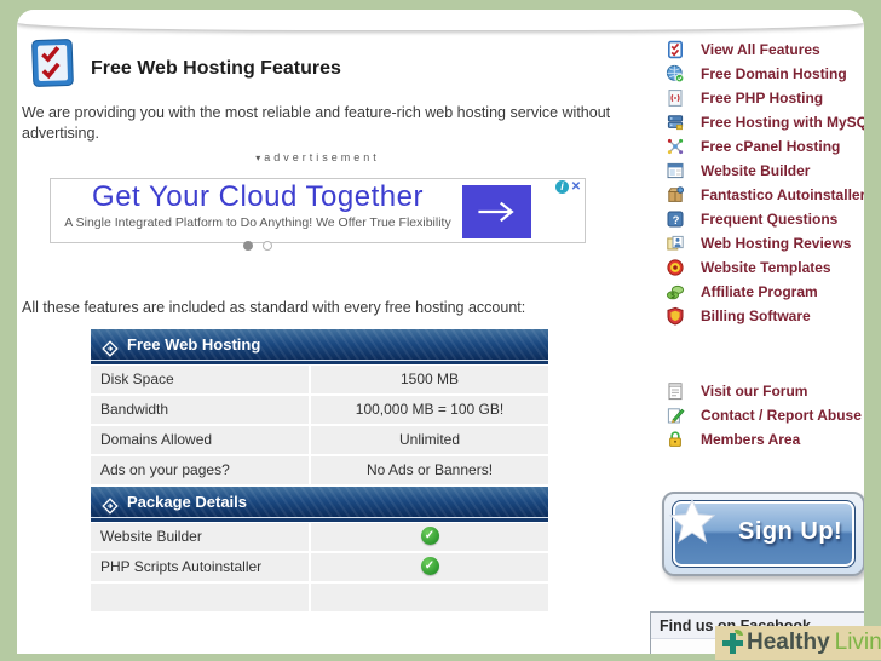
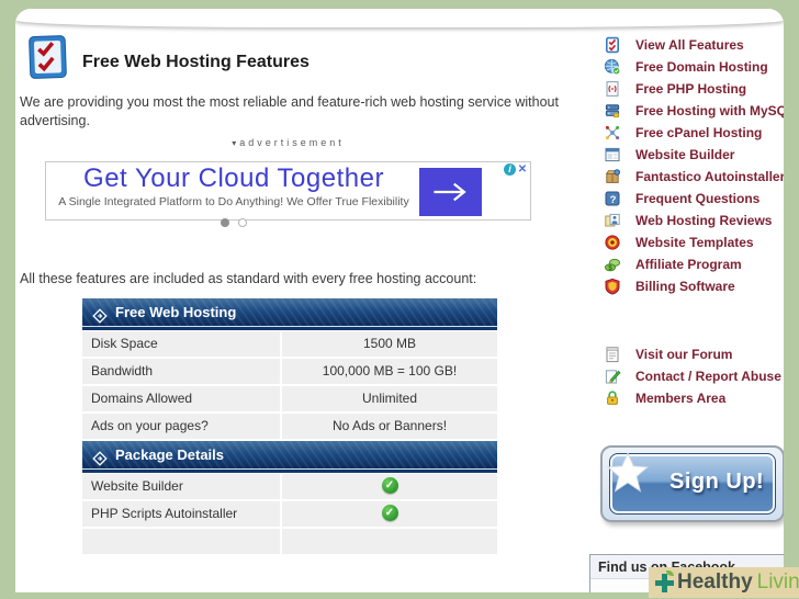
  Free Web Hosting Features
- We are providing you with the most reliable and feature-rich web hosting service without advertising.
+ We are providing you most the most reliable and feature-rich web hosting service without advertising.
  ▾ advertisement
  Get Your Cloud Together
  A Single Integrated Platform to Do Anything! We Offer True Flexibility
  i ✕
  All these features are included as standard with every free hosting account:
  Free Web Hosting
  Disk Space
  1500 MB
  Bandwidth
  100,000 MB = 100 GB!
  Domains Allowed
  Unlimited
  Ads on your pages?
  No Ads or Banners!
  Package Details
  Website Builder
  ✓
  PHP Scripts Autoinstaller
  ✓
  View All Features
  Free Domain Hosting
  Free PHP Hosting
  Free Hosting with MySQ
  Free cPanel Hosting
  Website Builder
  Fantastico Autoinstaller
  ?
  Frequent Questions
  Web Hosting Reviews
  Website Templates
  Affiliate Program
  Billing Software
  Visit our Forum
  Contact / Report Abuse
  Members Area
  Sign Up!
  Healthy
  Livin
